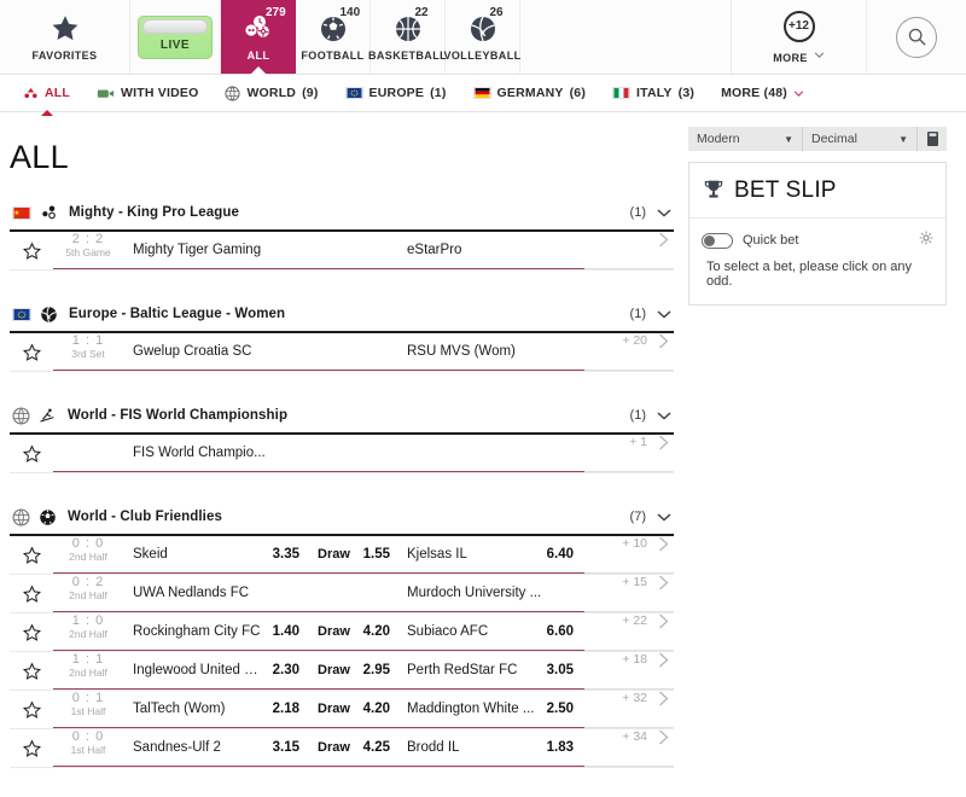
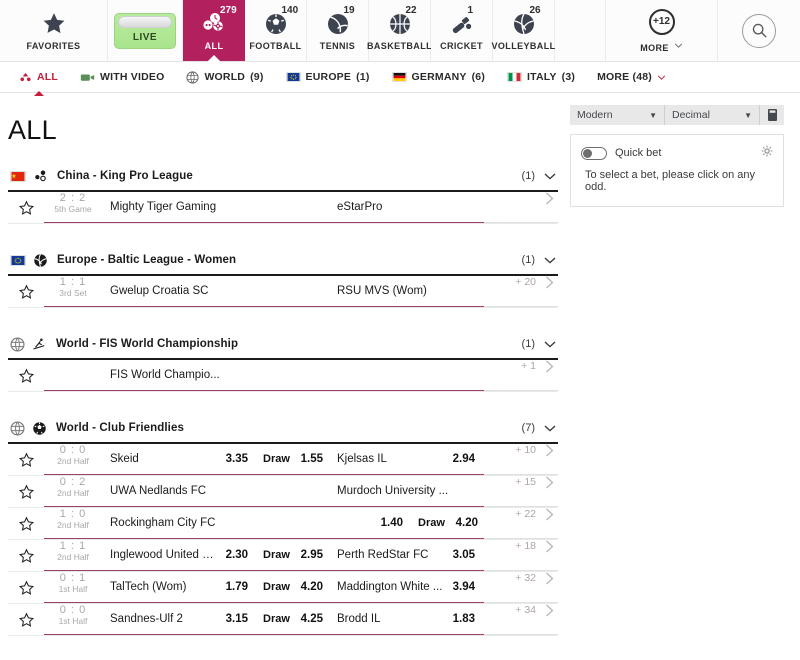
  FAVORITES
  LIVE
  279
  ALL
  140
  FOOTBALL
+ 19
+ TENNIS
  22
  BASKETBALL
+ 1
+ CRICKET
  26
  VOLLEYBALL
  +12
  MORE
  ALL
  WITH VIDEO
  WORLD
  (9)
  EUROPE
  (1)
  GERMANY
  (6)
  ITALY
  (3)
  MORE (48)
  ALL
- Mighty - King Pro League
+ China - King Pro League
  (1)
  2 : 2
  5th Game
  Mighty Tiger Gaming
  eStarPro
  Europe - Baltic League - Women
  (1)
  1 : 1
  3rd Set
  Gwelup Croatia SC
  RSU MVS (Wom)
  + 20
  World - FIS World Championship
  (1)
  FIS World Champio...
  + 1
  World - Club Friendlies
  (7)
  0 : 0
  2nd Half
  Skeid
  3.35
  Draw
  1.55
  Kjelsas IL
- 6.40
+ 2.94
  + 10
  0 : 2
  2nd Half
  UWA Nedlands FC
  Murdoch University ...
  + 15
  1 : 0
  2nd Half
  Rockingham City FC
  1.40
  Draw
  4.20
- Subiaco AFC
- 6.60
  + 22
  1 : 1
  2nd Half
  Inglewood United SC
  2.30
  Draw
  2.95
  Perth RedStar FC
  3.05
  + 18
  0 : 1
  1st Half
  TalTech (Wom)
- 2.18
+ 1.79
  Draw
  4.20
  Maddington White ...
- 2.50
+ 3.94
  + 32
  0 : 0
  1st Half
  Sandnes-Ulf 2
  3.15
  Draw
  4.25
  Brodd IL
  1.83
  + 34
  Modern
  ▼
  Decimal
  ▼
- BET SLIP
  Quick bet
  To select a bet, please click on any odd.
